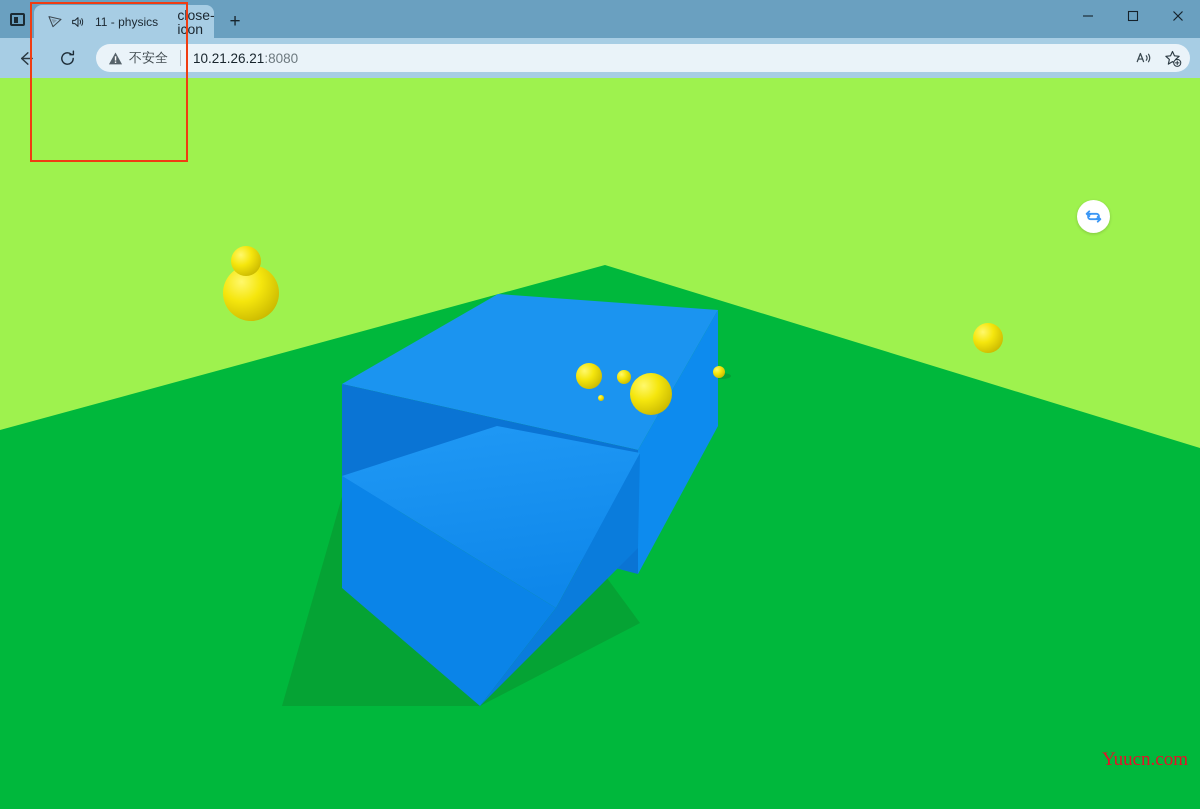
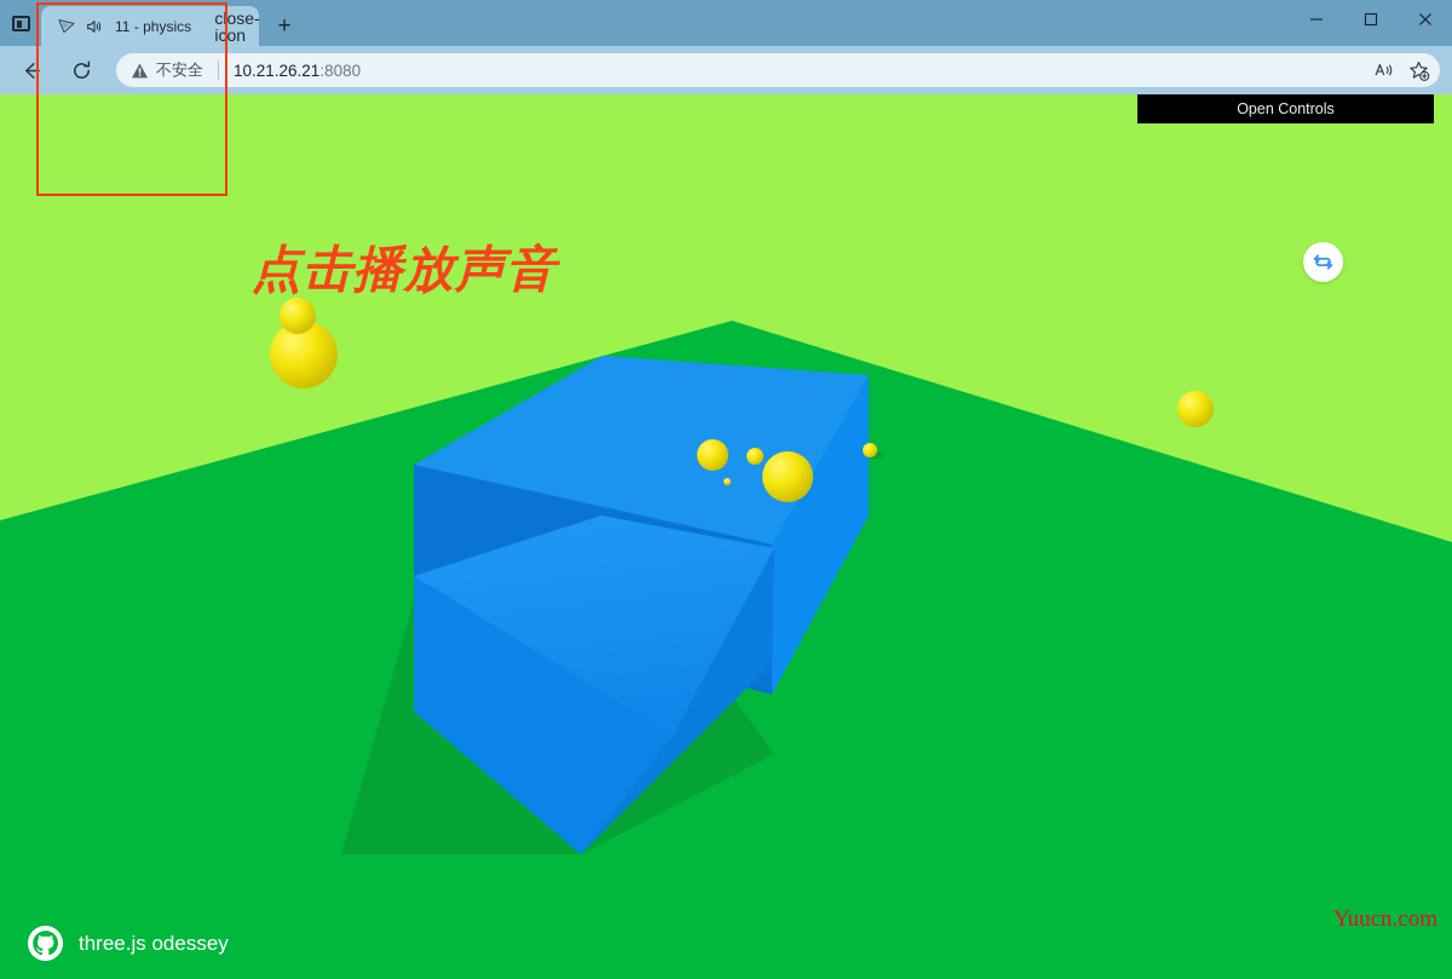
  11 - physics
  lose-con
  +
  不安全
  10.21.26.21:8080
+ Open Controls
+ 点击播放声音
+ three.js odessey
  Yuucn.com
